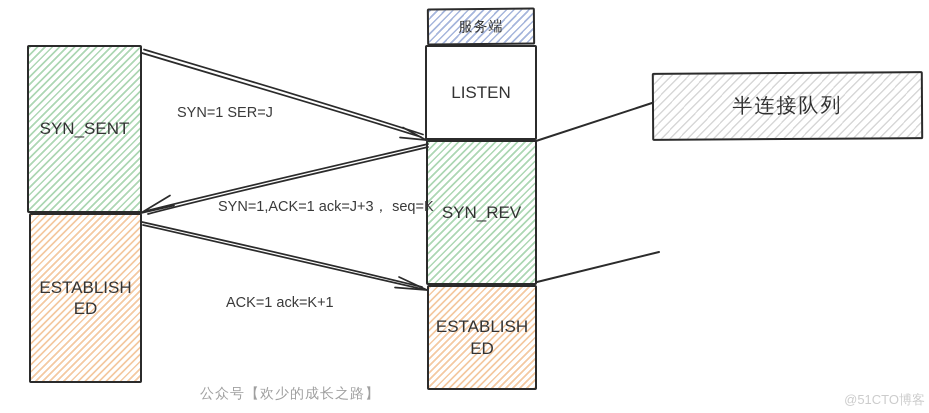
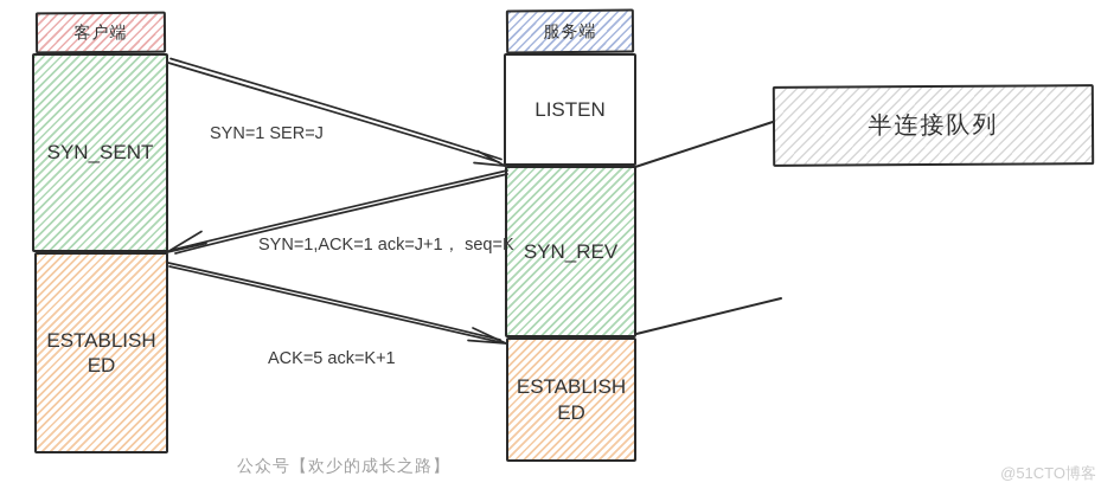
+ 客户端
  SYN_SENT
  ESTABLISHED
  服务端
  LISTEN
  SYN_REV
  ESTABLISHED
  半连接队列
  SYN=1 SER=J
- SYN=1,ACK=1 ack=J+3， seq=K
+ SYN=1,ACK=1 ack=J+1， seq=K
- ACK=1 ack=K+1
+ ACK=5 ack=K+1
  公众号【欢少的成长之路】
  @51CTO博客
